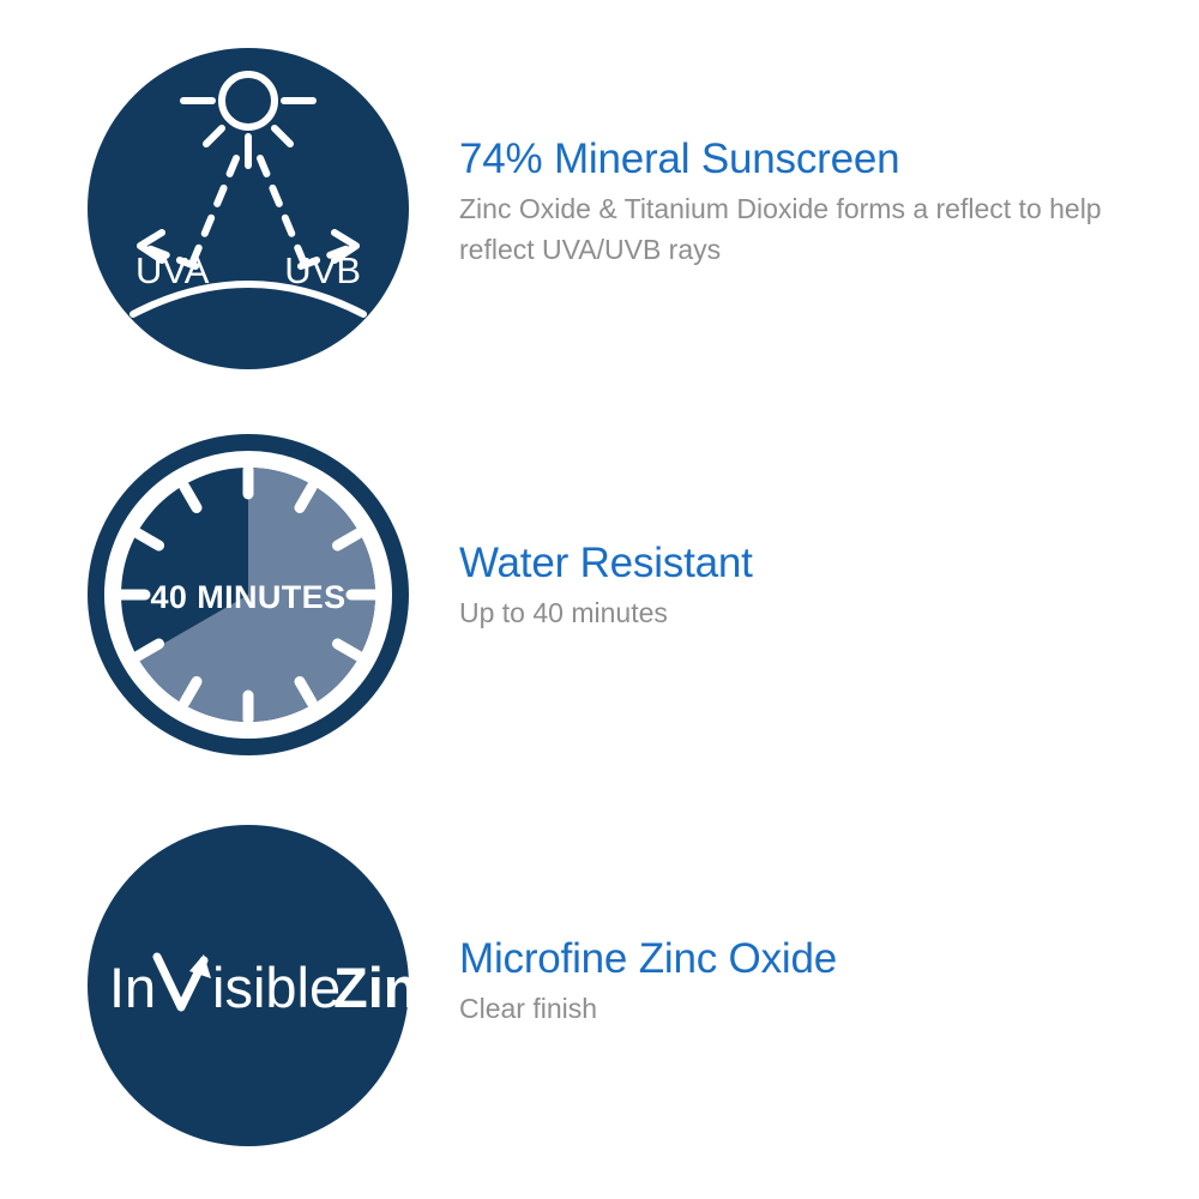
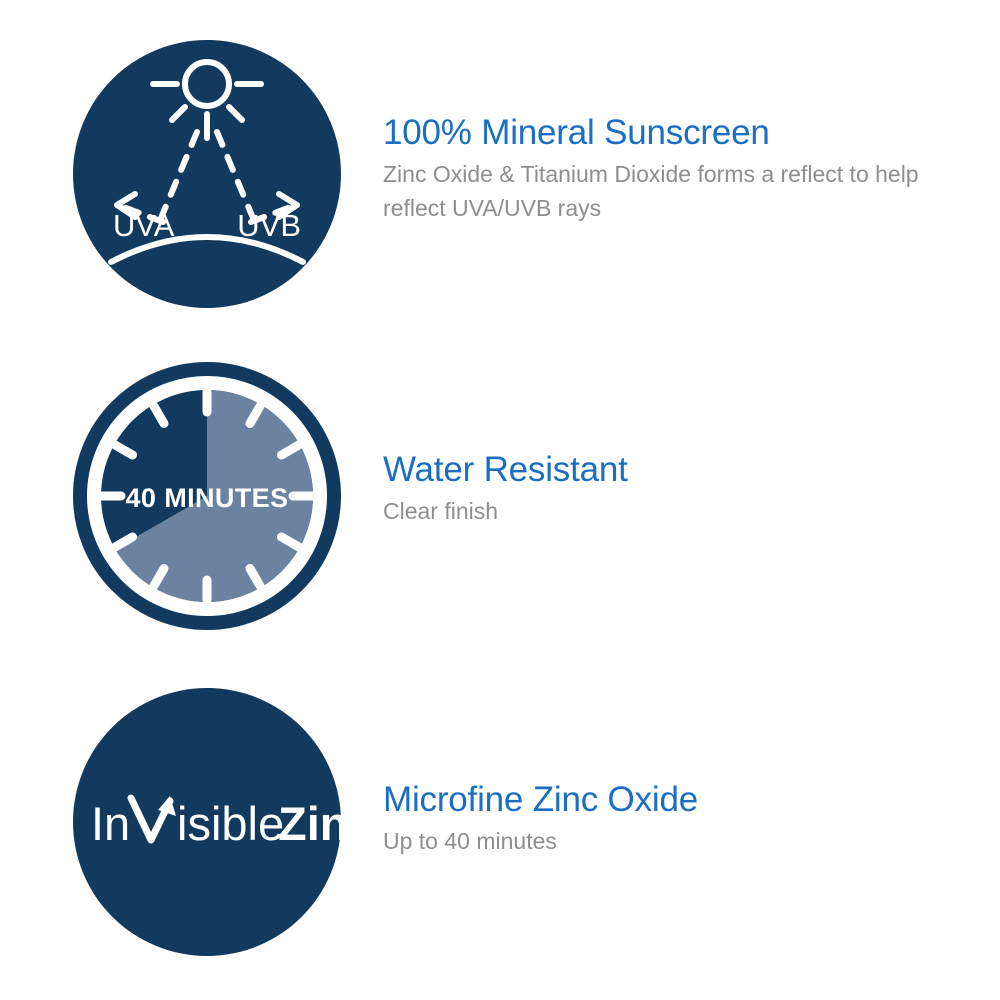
  UVA
  UVB
- 74% Mineral Sunscreen
+ 100% Mineral Sunscreen
  Zinc Oxide & Titanium Dioxide forms a reflect to help reflect UVA/UVB rays
  40 MINUTES
  Water Resistant
- Up to 40 minutes
+ Clear finish
  In
  isible
  Zin
  Microfine Zinc Oxide
- Clear finish
+ Up to 40 minutes
